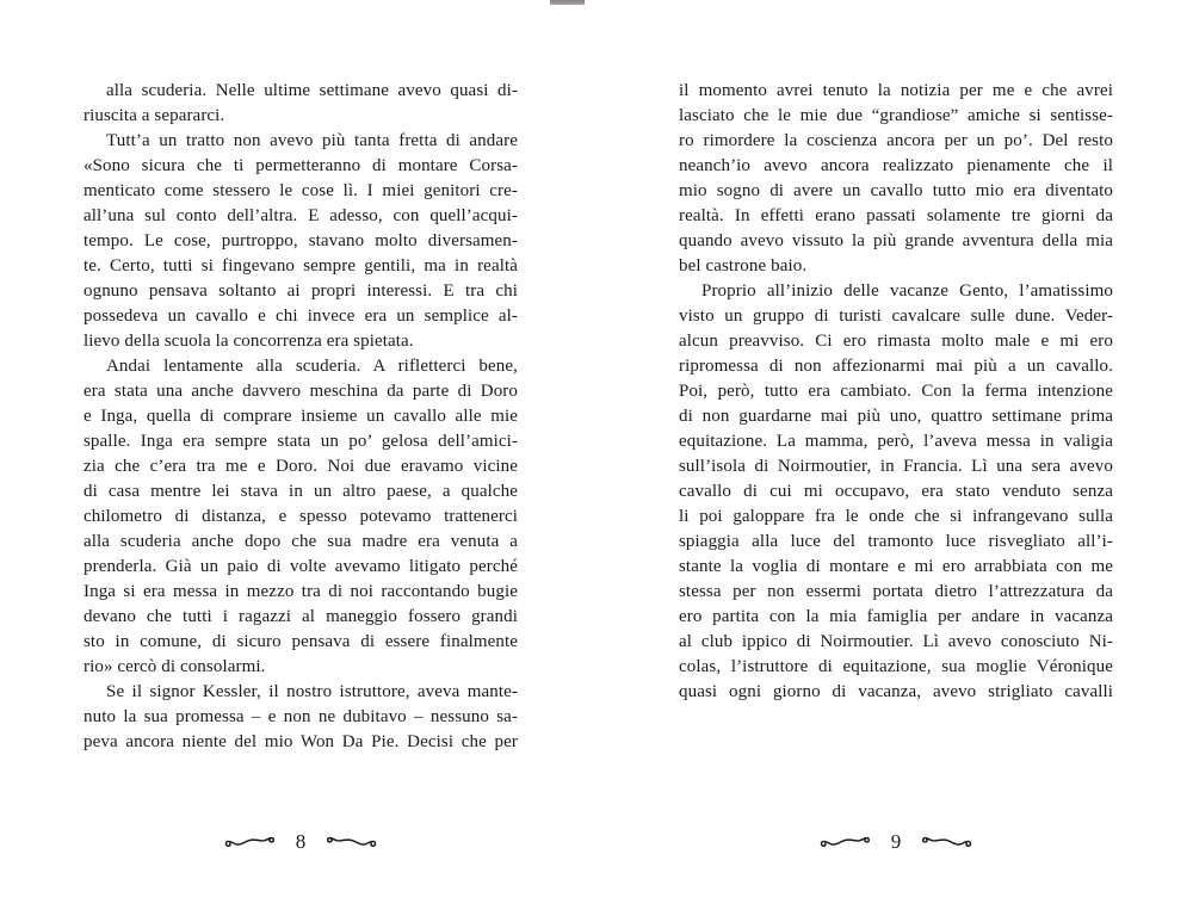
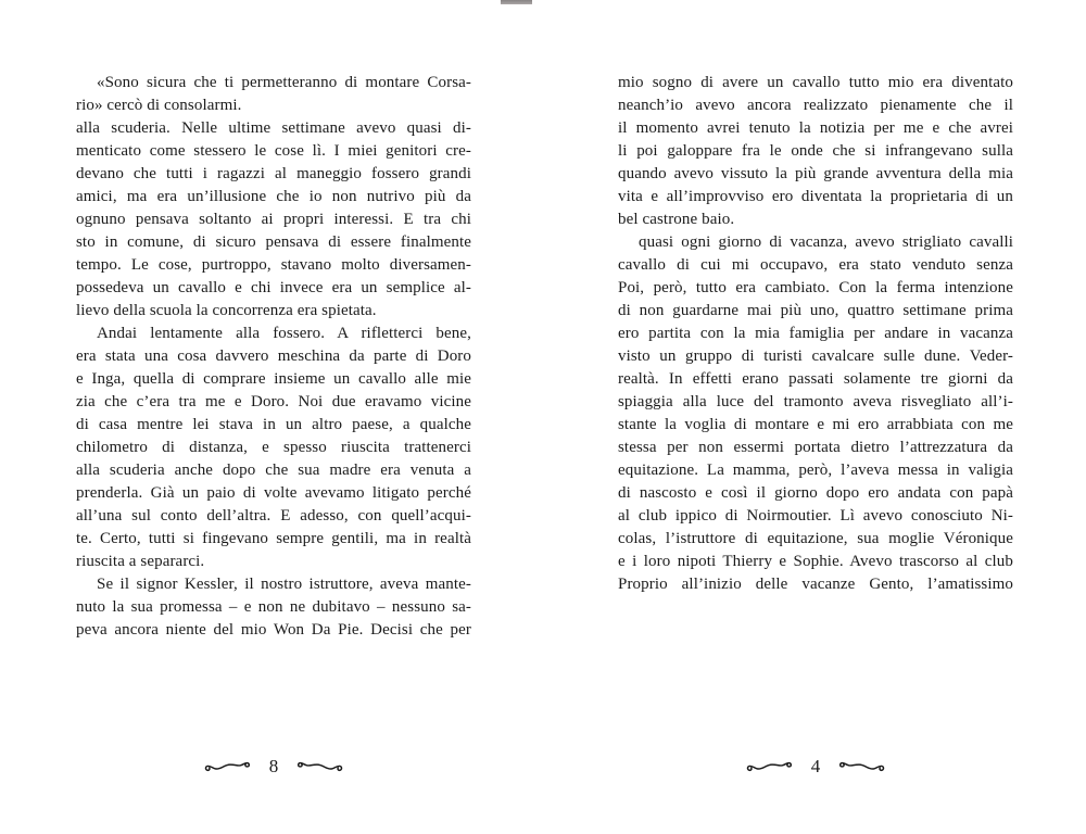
- alla scuderia. Nelle ultime settimane avevo quasi di-
+ «Sono sicura che ti permetteranno di montare Corsa-
- riuscita a separarci.
+ rio» cercò di consolarmi.
- Tutt’a un tratto non avevo più tanta fretta di andare
- «Sono sicura che ti permetteranno di montare Corsa-
+ alla scuderia. Nelle ultime settimane avevo quasi di-
  menticato come stessero le cose lì. I miei genitori cre-
- all’una sul conto dell’altra. E adesso, con quell’acqui-
+ devano che tutti i ragazzi al maneggio fossero grandi
+ amici, ma era un’illusione che io non nutrivo più da
- tempo. Le cose, purtroppo, stavano molto diversamen-
+ ognuno pensava soltanto ai propri interessi. E tra chi
- te. Certo, tutti si fingevano sempre gentili, ma in realtà
+ sto in comune, di sicuro pensava di essere finalmente
- ognuno pensava soltanto ai propri interessi. E tra chi
+ tempo. Le cose, purtroppo, stavano molto diversamen-
  possedeva un cavallo e chi invece era un semplice al-
  lievo della scuola la concorrenza era spietata.
- Andai lentamente alla scuderia. A rifletterci bene,
+ Andai lentamente alla fossero. A rifletterci bene,
- era stata una anche davvero meschina da parte di Doro
+ era stata una cosa davvero meschina da parte di Doro
  e Inga, quella di comprare insieme un cavallo alle mie
- spalle. Inga era sempre stata un po’ gelosa dell’amici-
  zia che c’era tra me e Doro. Noi due eravamo vicine
  di casa mentre lei stava in un altro paese, a qualche
- chilometro di distanza, e spesso potevamo trattenerci
+ chilometro di distanza, e spesso riuscita trattenerci
  alla scuderia anche dopo che sua madre era venuta a
  prenderla. Già un paio di volte avevamo litigato perché
- Inga si era messa in mezzo tra di noi raccontando bugie
- devano che tutti i ragazzi al maneggio fossero grandi
+ all’una sul conto dell’altra. E adesso, con quell’acqui-
- sto in comune, di sicuro pensava di essere finalmente
+ te. Certo, tutti si fingevano sempre gentili, ma in realtà
- rio» cercò di consolarmi.
+ riuscita a separarci.
  Se il signor Kessler, il nostro istruttore, aveva mante-
  nuto la sua promessa – e non ne dubitavo – nessuno sa-
  peva ancora niente del mio Won Da Pie. Decisi che per
  8
- il momento avrei tenuto la notizia per me e che avrei
+ mio sogno di avere un cavallo tutto mio era diventato
- lasciato che le mie due “grandiose” amiche si sentisse-
- ro rimordere la coscienza ancora per un po’. Del resto
  neanch’io avevo ancora realizzato pienamente che il
- mio sogno di avere un cavallo tutto mio era diventato
+ il momento avrei tenuto la notizia per me e che avrei
- realtà. In effetti erano passati solamente tre giorni da
+ li poi galoppare fra le onde che si infrangevano sulla
  quando avevo vissuto la più grande avventura della mia
+ vita e all’improvviso ero diventata la proprietaria di un
  bel castrone baio.
- Proprio all’inizio delle vacanze Gento, l’amatissimo
+ quasi ogni giorno di vacanza, avevo strigliato cavalli
- visto un gruppo di turisti cavalcare sulle dune. Veder-
+ cavallo di cui mi occupavo, era stato venduto senza
- alcun preavviso. Ci ero rimasta molto male e mi ero
- ripromessa di non affezionarmi mai più a un cavallo.
  Poi, però, tutto era cambiato. Con la ferma intenzione
  di non guardarne mai più uno, quattro settimane prima
- equitazione. La mamma, però, l’aveva messa in valigia
+ ero partita con la mia famiglia per andare in vacanza
- sull’isola di Noirmoutier, in Francia. Lì una sera avevo
- cavallo di cui mi occupavo, era stato venduto senza
+ visto un gruppo di turisti cavalcare sulle dune. Veder-
- li poi galoppare fra le onde che si infrangevano sulla
+ realtà. In effetti erano passati solamente tre giorni da
- spiaggia alla luce del tramonto luce risvegliato all’i-
+ spiaggia alla luce del tramonto aveva risvegliato all’i-
  stante la voglia di montare e mi ero arrabbiata con me
  stessa per non essermi portata dietro l’attrezzatura da
- ero partita con la mia famiglia per andare in vacanza
+ equitazione. La mamma, però, l’aveva messa in valigia
+ di nascosto e così il giorno dopo ero andata con papà
  al club ippico di Noirmoutier. Lì avevo conosciuto Ni-
  colas, l’istruttore di equitazione, sua moglie Véronique
+ e i loro nipoti Thierry e Sophie. Avevo trascorso al club
- quasi ogni giorno di vacanza, avevo strigliato cavalli
+ Proprio all’inizio delle vacanze Gento, l’amatissimo
- 9
+ 4
